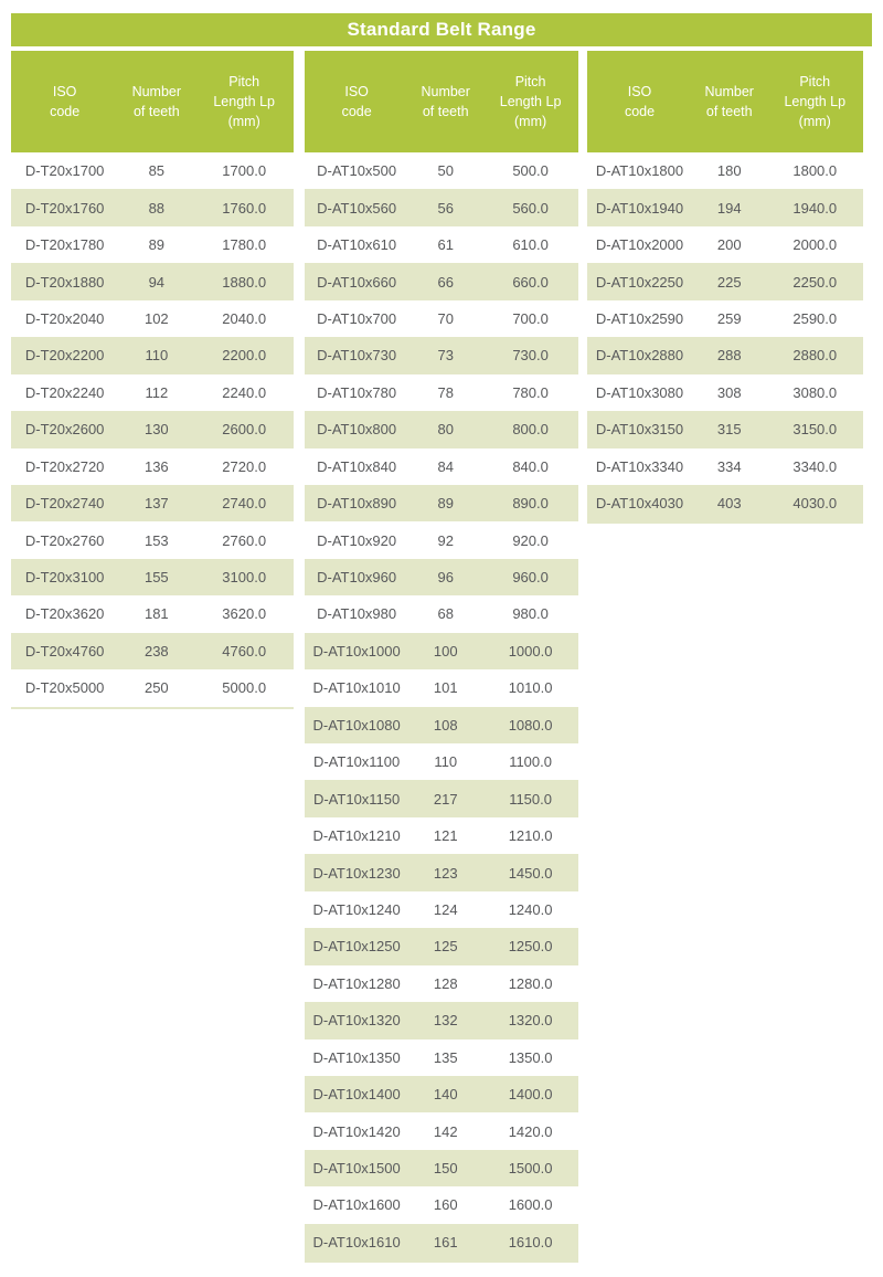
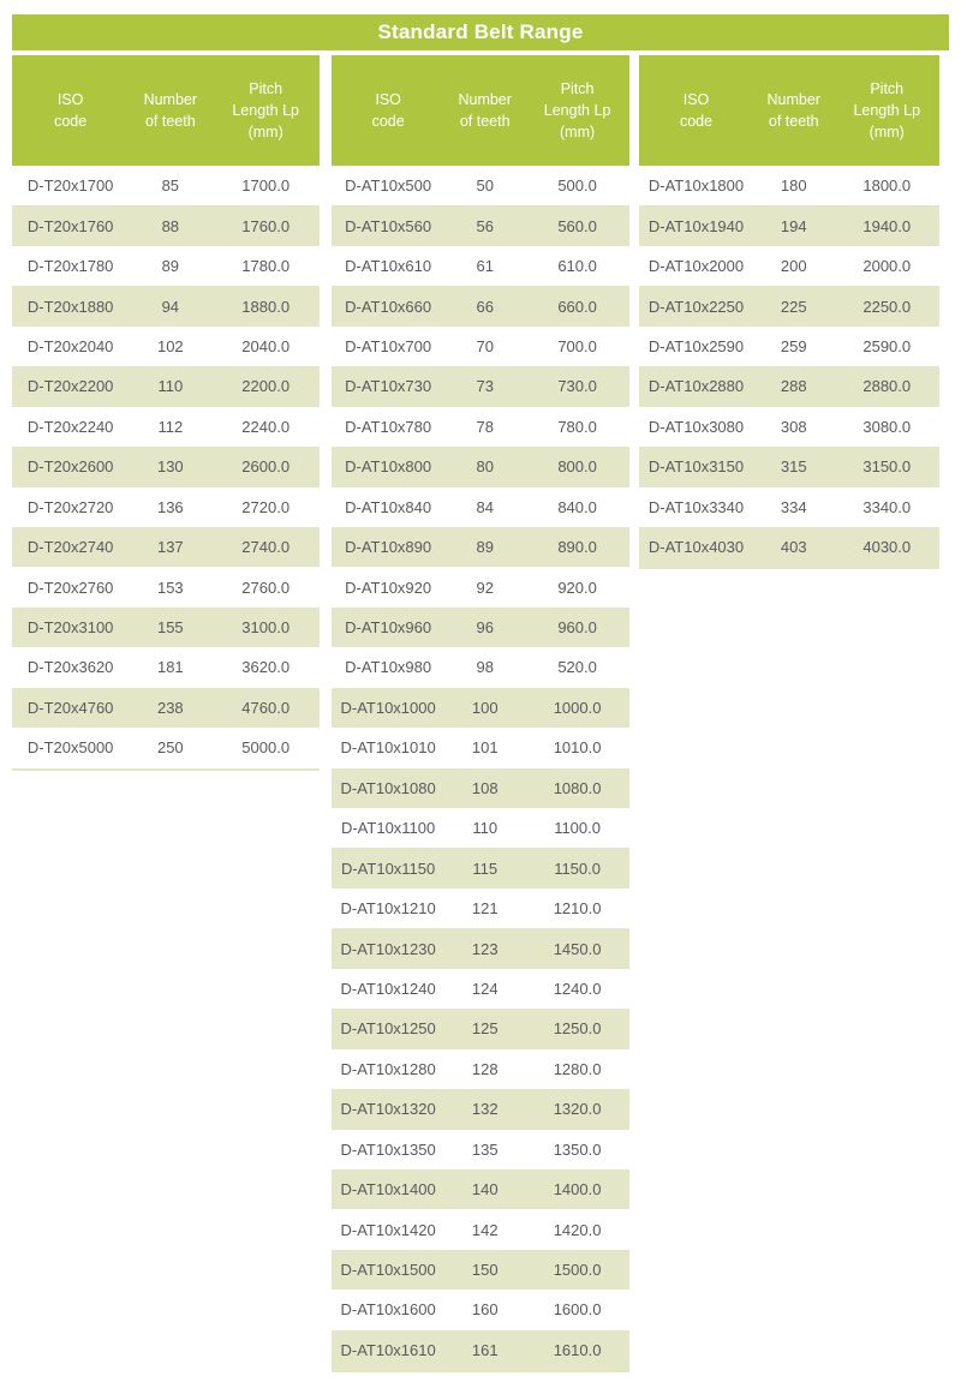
  Standard Belt Range
  ISO
  code
  Number
  of teeth
  Pitch
  Length Lp
  (mm)
  D-T20x1700
  85
  1700.0
  D-T20x1760
  88
  1760.0
  D-T20x1780
  89
  1780.0
  D-T20x1880
  94
  1880.0
  D-T20x2040
  102
  2040.0
  D-T20x2200
  110
  2200.0
  D-T20x2240
  112
  2240.0
  D-T20x2600
  130
  2600.0
  D-T20x2720
  136
  2720.0
  D-T20x2740
  137
  2740.0
  D-T20x2760
  153
  2760.0
  D-T20x3100
  155
  3100.0
  D-T20x3620
  181
  3620.0
  D-T20x4760
  238
  4760.0
  D-T20x5000
  250
  5000.0
  ISO
  code
  Number
  of teeth
  Pitch
  Length Lp
  (mm)
  D-AT10x500
  50
  500.0
  D-AT10x560
  56
  560.0
  D-AT10x610
  61
  610.0
  D-AT10x660
  66
  660.0
  D-AT10x700
  70
  700.0
  D-AT10x730
  73
  730.0
  D-AT10x780
  78
  780.0
  D-AT10x800
  80
  800.0
  D-AT10x840
  84
  840.0
  D-AT10x890
  89
  890.0
  D-AT10x920
  92
  920.0
  D-AT10x960
  96
  960.0
  D-AT10x980
- 68
+ 98
- 980.0
+ 520.0
  D-AT10x1000
  100
  1000.0
  D-AT10x1010
  101
  1010.0
  D-AT10x1080
  108
  1080.0
  D-AT10x1100
  110
  1100.0
  D-AT10x1150
- 217
+ 115
  1150.0
  D-AT10x1210
  121
  1210.0
  D-AT10x1230
  123
  1450.0
  D-AT10x1240
  124
  1240.0
  D-AT10x1250
  125
  1250.0
  D-AT10x1280
  128
  1280.0
  D-AT10x1320
  132
  1320.0
  D-AT10x1350
  135
  1350.0
  D-AT10x1400
  140
  1400.0
  D-AT10x1420
  142
  1420.0
  D-AT10x1500
  150
  1500.0
  D-AT10x1600
  160
  1600.0
  D-AT10x1610
  161
  1610.0
  ISO
  code
  Number
  of teeth
  Pitch
  Length Lp
  (mm)
  D-AT10x1800
  180
  1800.0
  D-AT10x1940
  194
  1940.0
  D-AT10x2000
  200
  2000.0
  D-AT10x2250
  225
  2250.0
  D-AT10x2590
  259
  2590.0
  D-AT10x2880
  288
  2880.0
  D-AT10x3080
  308
  3080.0
  D-AT10x3150
  315
  3150.0
  D-AT10x3340
  334
  3340.0
  D-AT10x4030
  403
  4030.0
